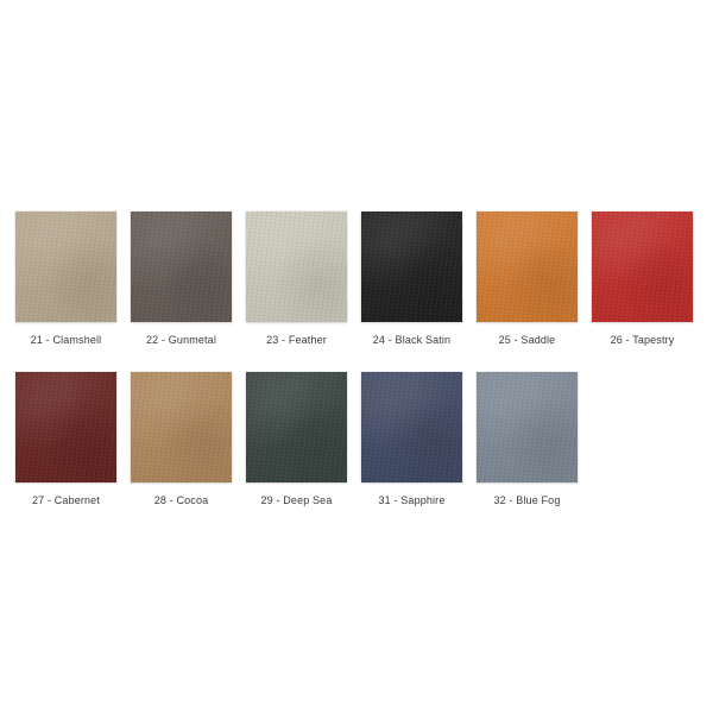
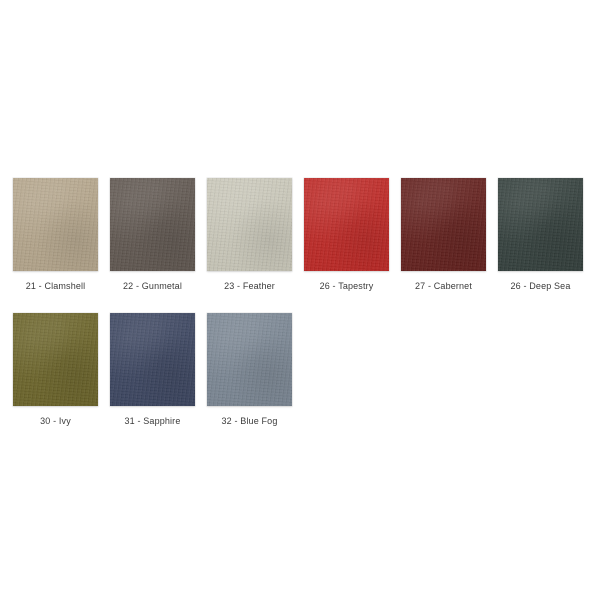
  21 - Clamshell
  22 - Gunmetal
  23 - Feather
- 24 - Black Satin
- 25 - Saddle
  26 - Tapestry
  27 - Cabernet
- 28 - Cocoa
- 29 - Deep Sea
+ 26 - Deep Sea
+ 30 - Ivy
  31 - Sapphire
  32 - Blue Fog
